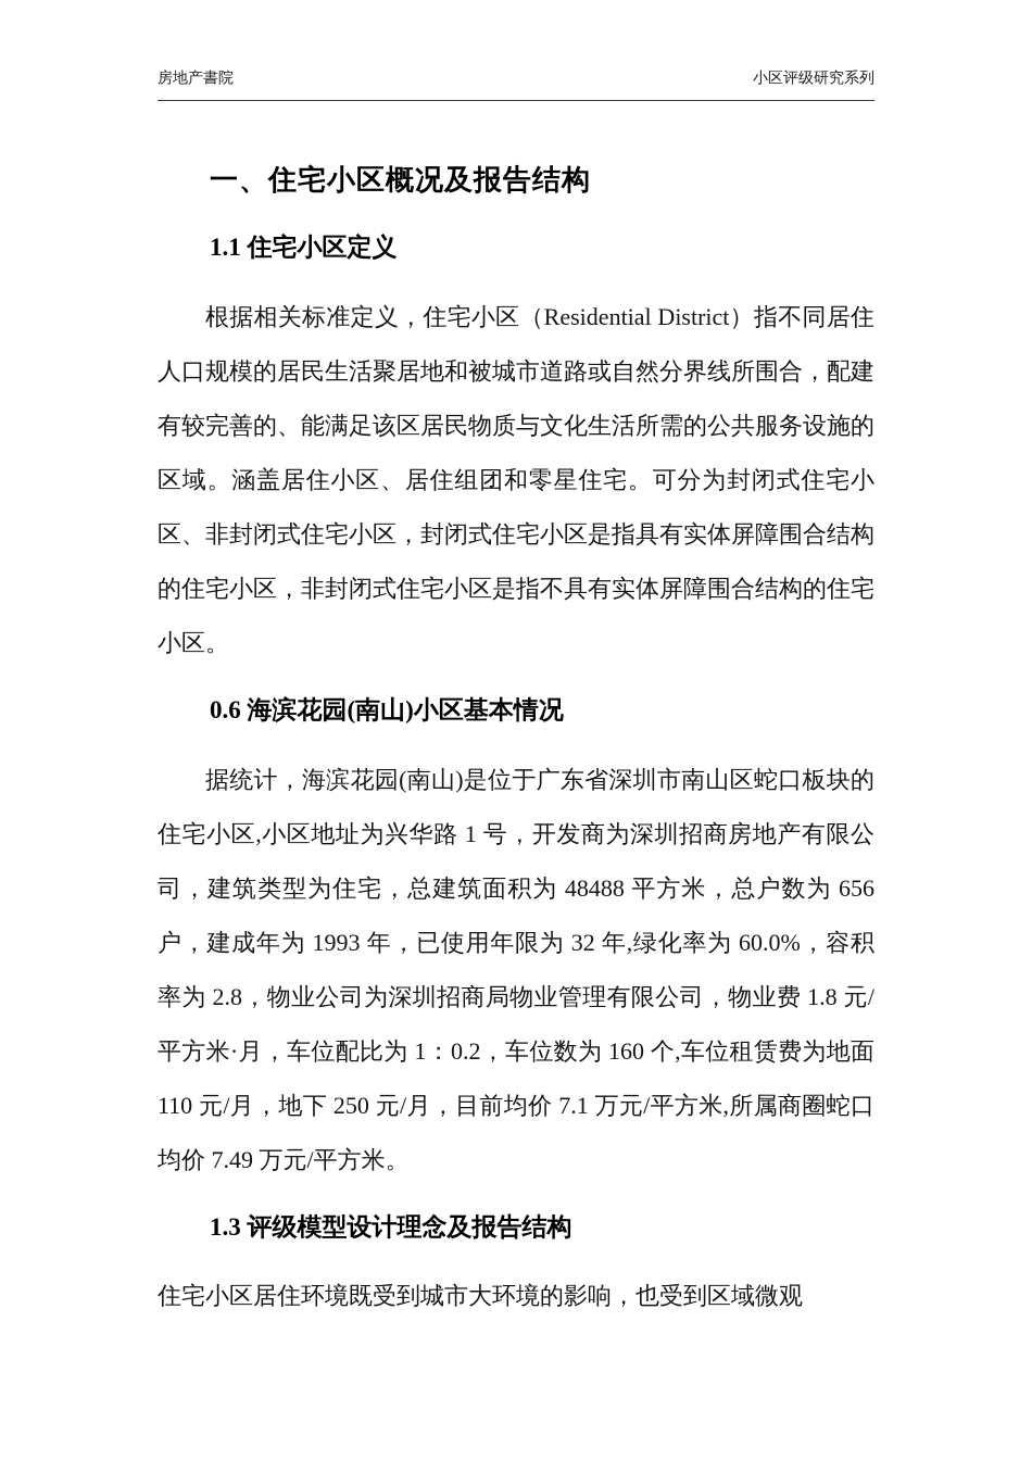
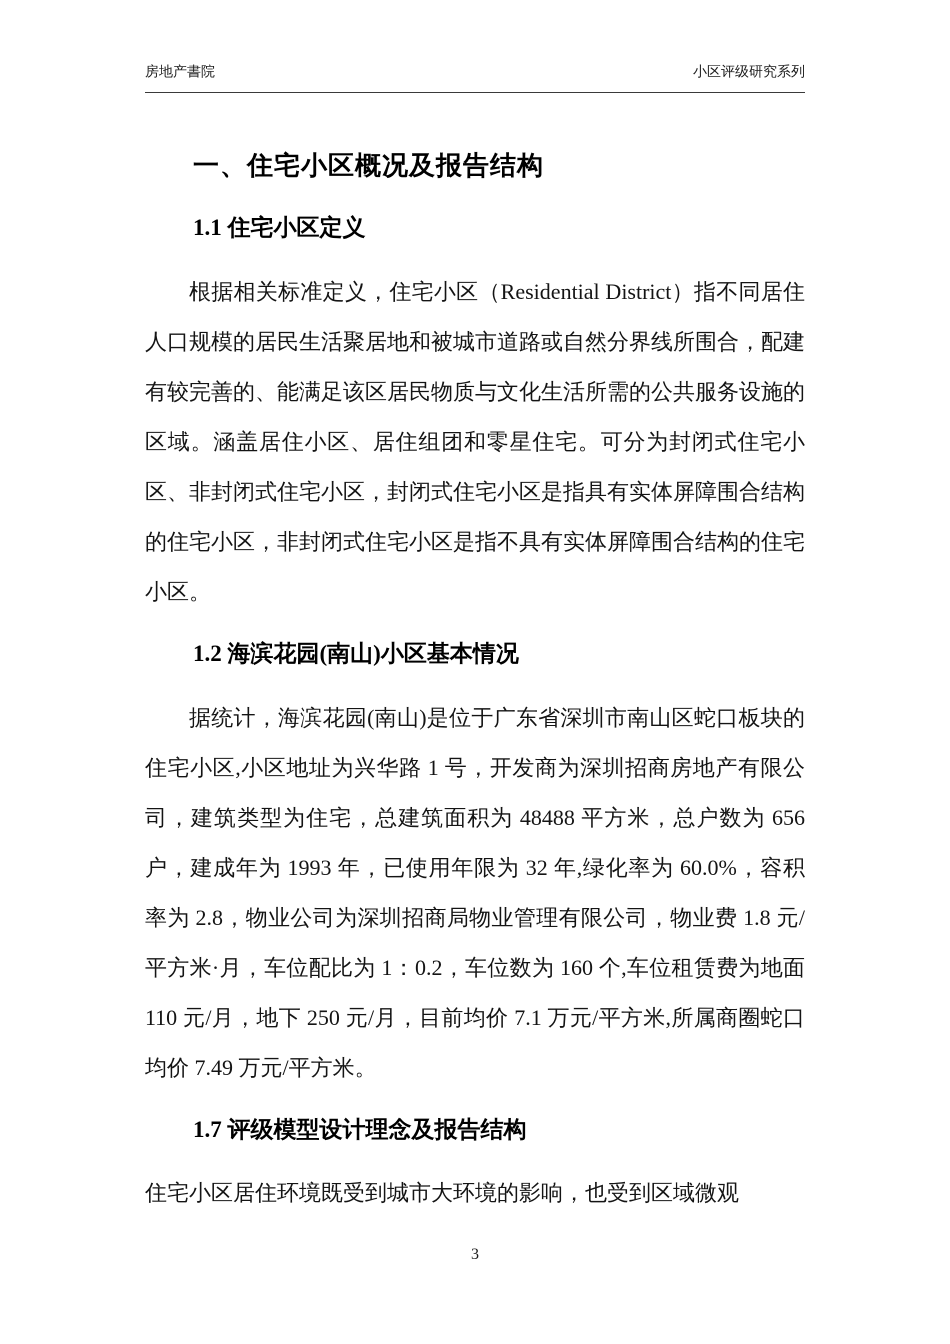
  房地产書院
  小区评级研究系列
  一、住宅小区概况及报告结构
  1.1 住宅小区定义
  根据相关标准定义，住宅小区（Residential District）指不同居住人口规模的居民生活聚居地和被城市道路或自然分界线所围合，配建有较完善的、能满足该区居民物质与文化生活所需的公共服务设施的区域。涵盖居住小区、居住组团和零星住宅。可分为封闭式住宅小区、非封闭式住宅小区，封闭式住宅小区是指具有实体屏障围合结构的住宅小区，非封闭式住宅小区是指不具有实体屏障围合结构的住宅小区。
- 0.6 海滨花园(南山)小区基本情况
+ 1.2 海滨花园(南山)小区基本情况
  据统计，海滨花园(南山)是位于广东省深圳市南山区蛇口板块的住宅小区,小区地址为兴华路 1 号，开发商为深圳招商房地产有限公司，建筑类型为住宅，总建筑面积为 48488 平方米，总户数为 656 户，建成年为 1993 年，已使用年限为 32 年,绿化率为 60.0%，容积率为 2.8，物业公司为深圳招商局物业管理有限公司，物业费 1.8 元/平方米·月，车位配比为 1：0.2，车位数为 160 个,车位租赁费为地面 110 元/月，地下 250 元/月，目前均价 7.1 万元/平方米,所属商圈蛇口均价 7.49 万元/平方米。
- 1.3 评级模型设计理念及报告结构
+ 1.7 评级模型设计理念及报告结构
  住宅小区居住环境既受到城市大环境的影响，也受到区域微观
+ 3
